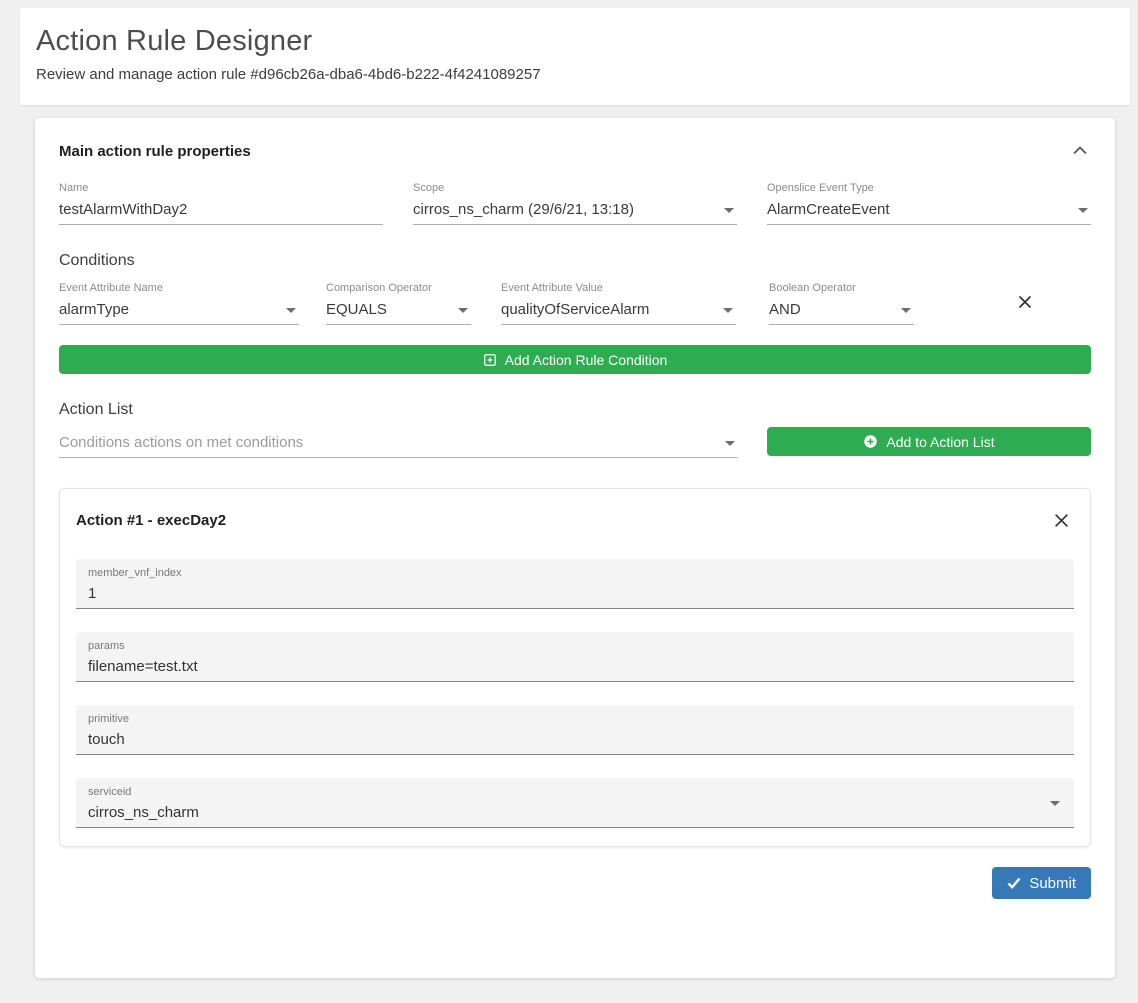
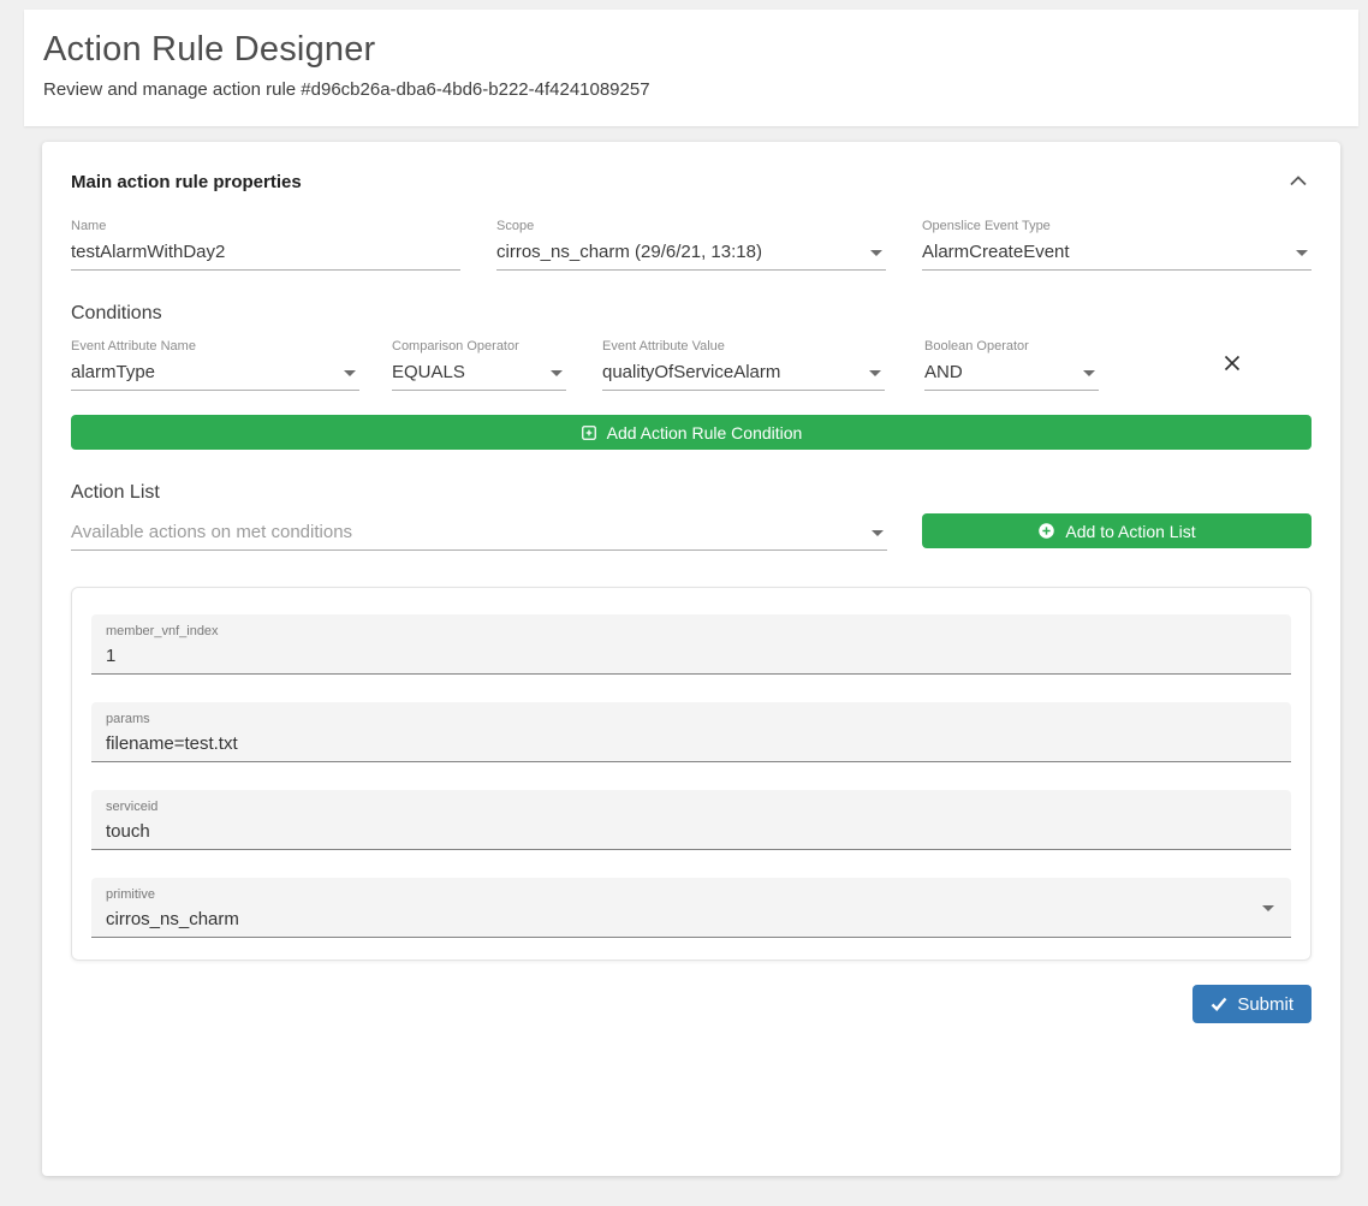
  Action Rule Designer
  Review and manage action rule #d96cb26a-dba6-4bd6-b222-4f4241089257
  Main action rule properties
  Name
  testAlarmWithDay2
  Scope
  cirros_ns_charm (29/6/21, 13:18)
  Openslice Event Type
  AlarmCreateEvent
  Conditions
  Event Attribute Name
  alarmType
  Comparison Operator
  EQUALS
  Event Attribute Value
  qualityOfServiceAlarm
  Boolean Operator
  AND
  Add Action Rule Condition
  Action List
- Conditions actions on met conditions
+ Available actions on met conditions
  Add to Action List
- Action #1 - execDay2
  member_vnf_index
  1
  params
  filename=test.txt
- primitive
+ serviceid
  touch
- serviceid
+ primitive
  cirros_ns_charm
  Submit
